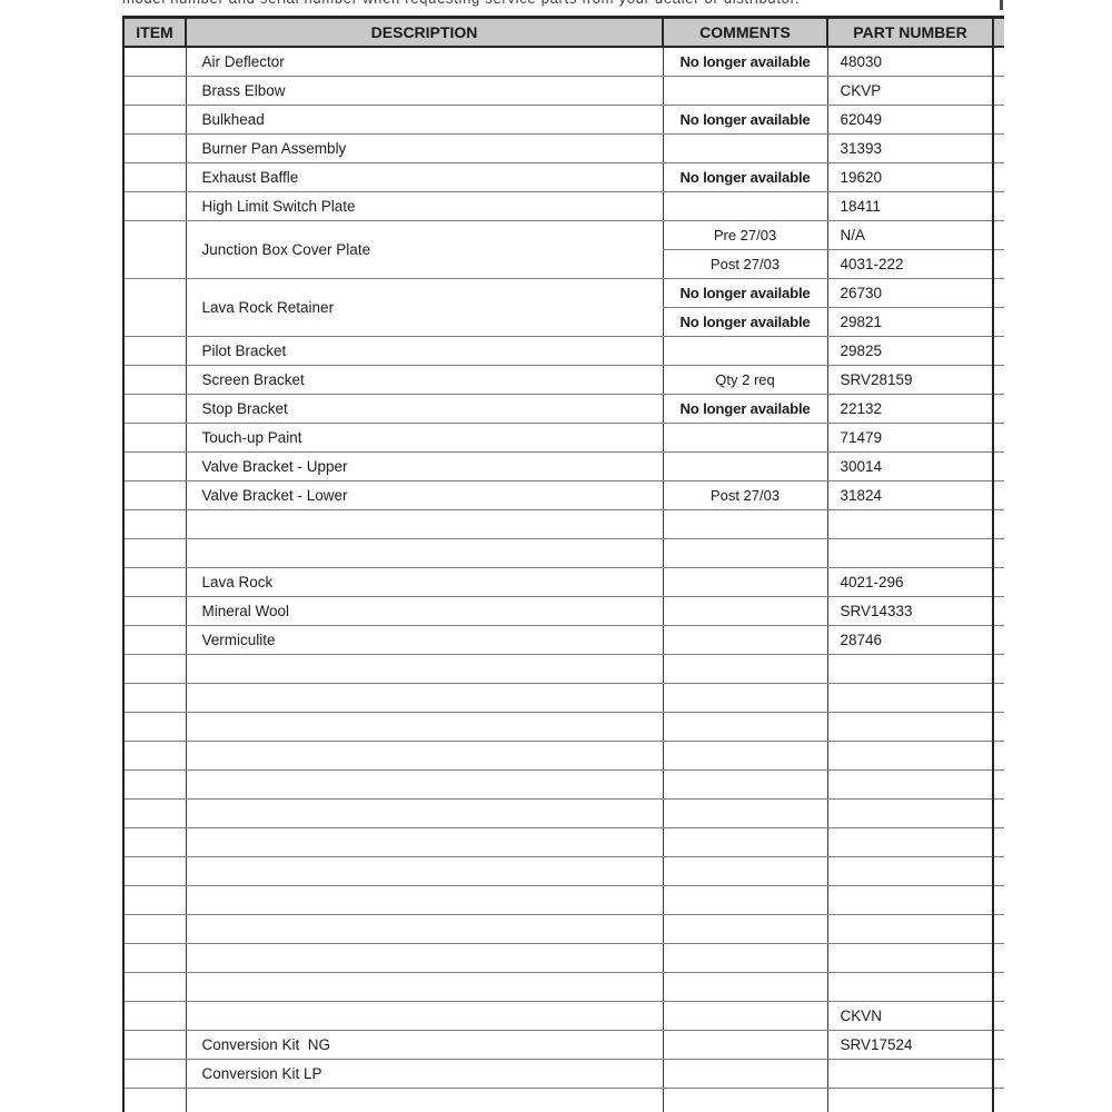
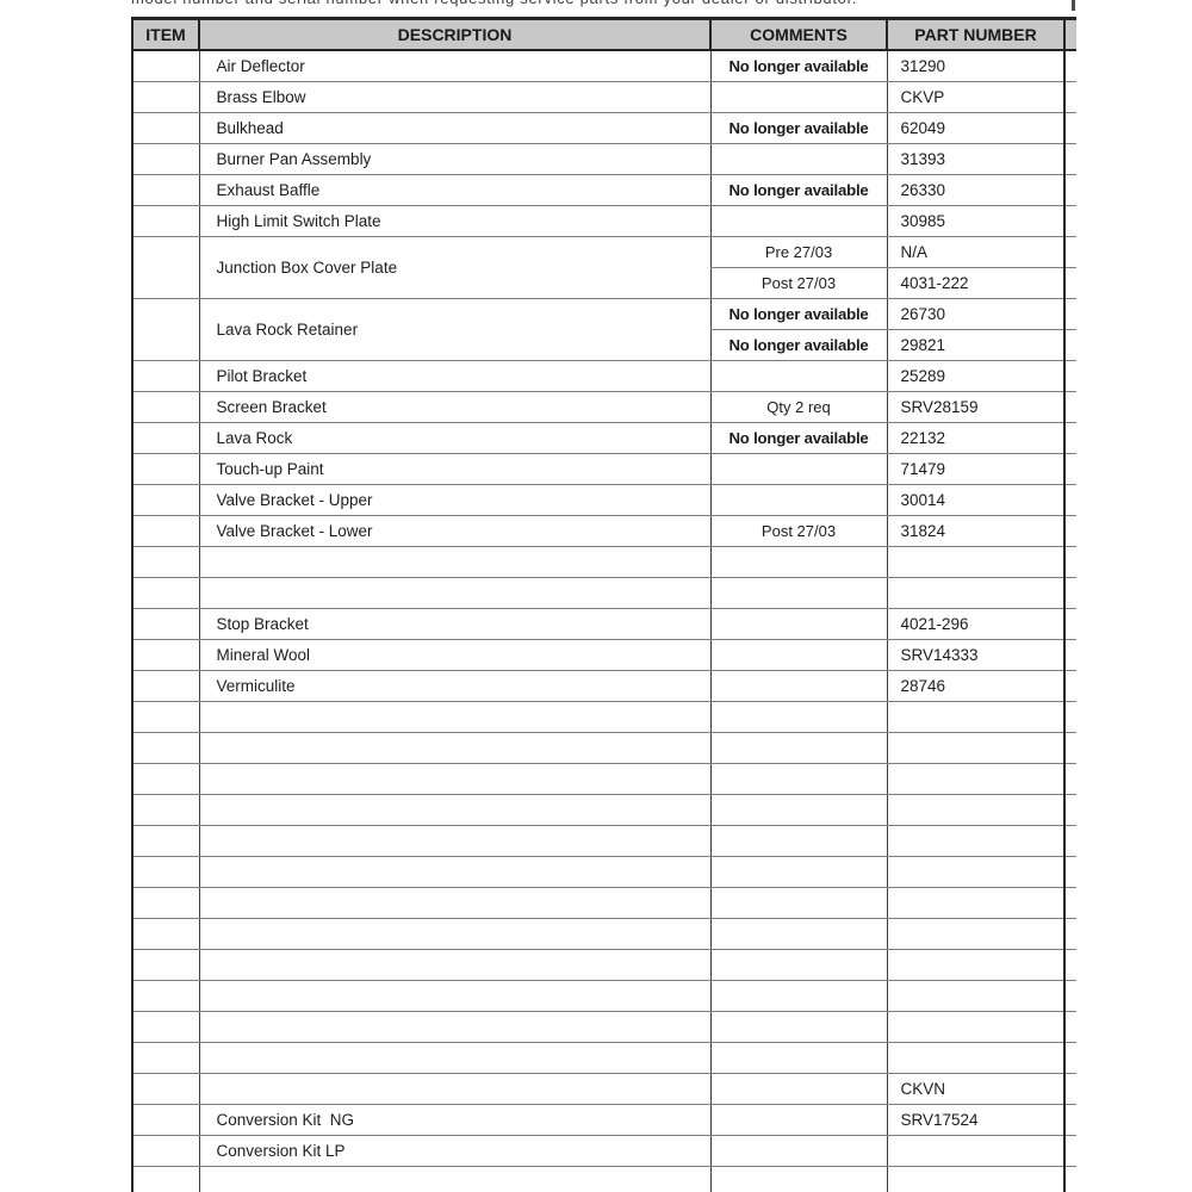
  ITEM	DESCRIPTION	COMMENTS	PART NUMBER
- 	Air Deflector	No longer available	48030
+ 	Air Deflector	No longer available	31290
  	Brass Elbow		CKVP
  	Bulkhead	No longer available	62049
  	Burner Pan Assembly		31393
- 	Exhaust Baffle	No longer available	19620
+ 	Exhaust Baffle	No longer available	26330
- 	High Limit Switch Plate		18411
+ 	High Limit Switch Plate		30985
  	Junction Box Cover Plate	Pre 27/03	N/A
  Post 27/03	4031-222
  	Lava Rock Retainer	No longer available	26730
  No longer available	29821
- 	Pilot Bracket		29825
+ 	Pilot Bracket		25289
  	Screen Bracket	Qty 2 req	SRV28159
- 	Stop Bracket	No longer available	22132
+ 	Lava Rock	No longer available	22132
  	Touch-up Paint		71479
  	Valve Bracket - Upper		30014
  	Valve Bracket - Lower	Post 27/03	31824
- 	Lava Rock		4021-296
+ 	Stop Bracket		4021-296
  	Mineral Wool		SRV14333
  	Vermiculite		28746
  			CKVN
  	Conversion Kit NG		SRV17524
  	Conversion Kit LP
